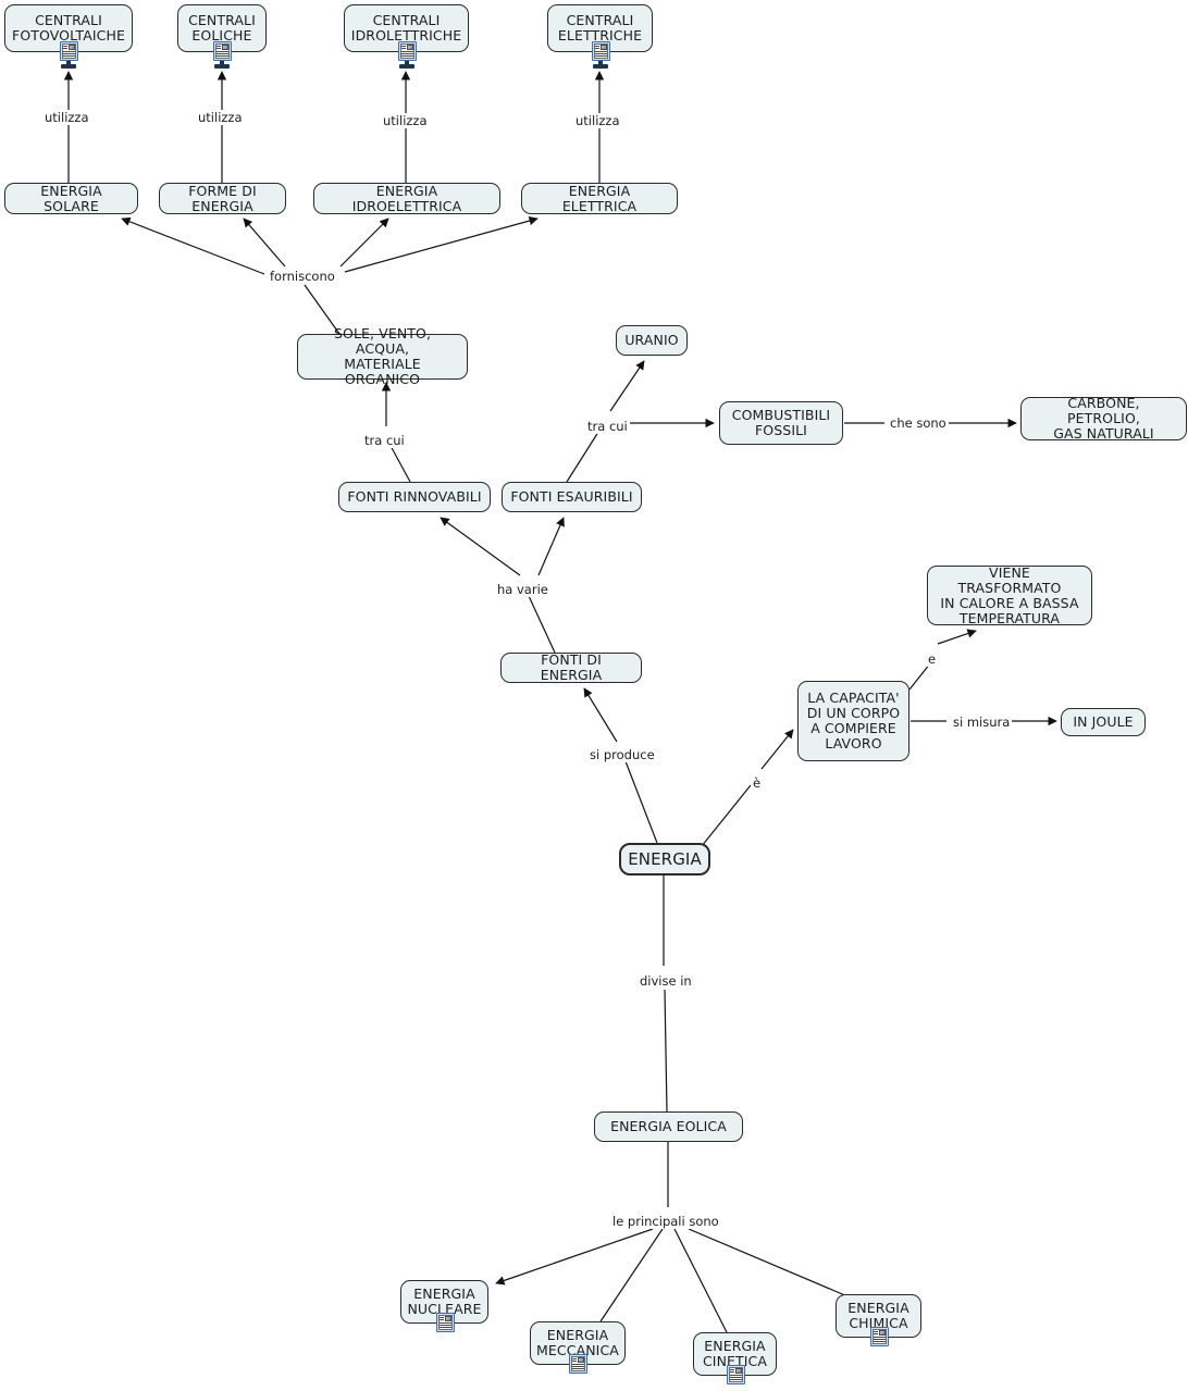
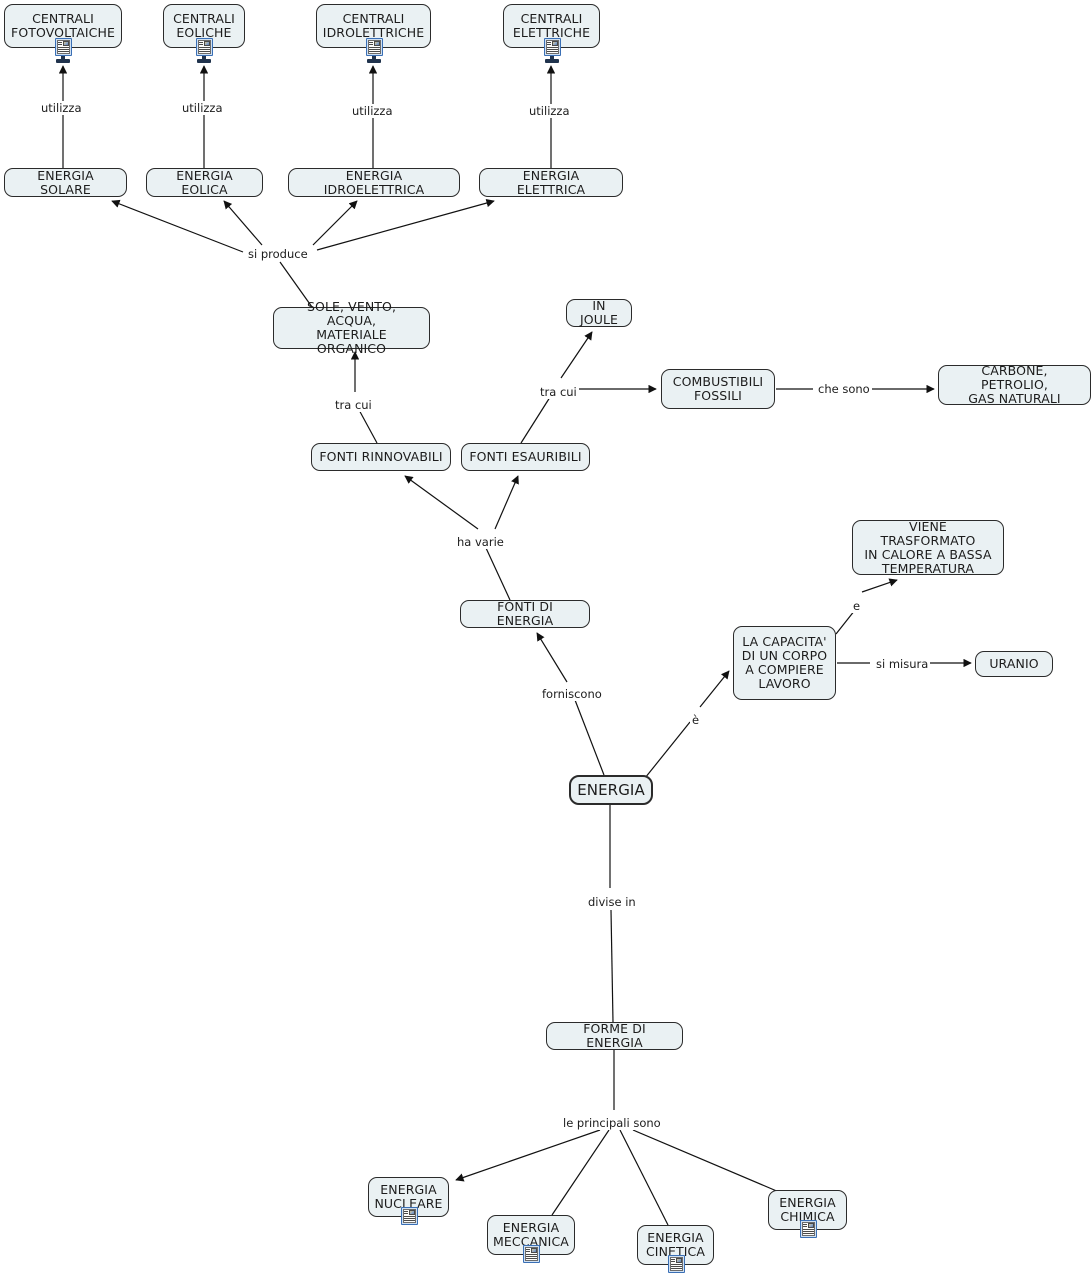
  CENTRALI
  FOTOVOLTAICHE
  CENTRALI
  EOLICHE
  CENTRALI
  IDROLETTRICHE
  CENTRALI
  ELETTRICHE
  ENERGIA SOLARE
- FORME DI ENERGIA
+ ENERGIA EOLICA
  ENERGIA IDROELETTRICA
  ENERGIA ELETTRICA
  SOLE, VENTO, ACQUA,
  MATERIALE ORGANICO
- URANIO
+ IN JOULE
  COMBUSTIBILI
  FOSSILI
  CARBONE, PETROLIO,
  GAS NATURALI
  FONTI RINNOVABILI
  FONTI ESAURIBILI
  VIENE TRASFORMATO
  IN CALORE A BASSA
  TEMPERATURA
  FONTI DI ENERGIA
  LA CAPACITA'
  DI UN CORPO
  A COMPIERE
  LAVORO
- IN JOULE
+ URANIO
  ENERGIA
- ENERGIA EOLICA
+ FORME DI ENERGIA
  ENERGIA
  NUCLEARE
  ENERGIA
  MECCANICA
  ENERGIA
  CINETICA
  ENERGIA
  CHIMICA
  utilizza
  utilizza
  utilizza
  utilizza
- forniscono
+ si produce
  tra cui
  tra cui
  che sono
  ha varie
  e
  si misura
- si produce
+ forniscono
  è
  divise in
  le principali sono
